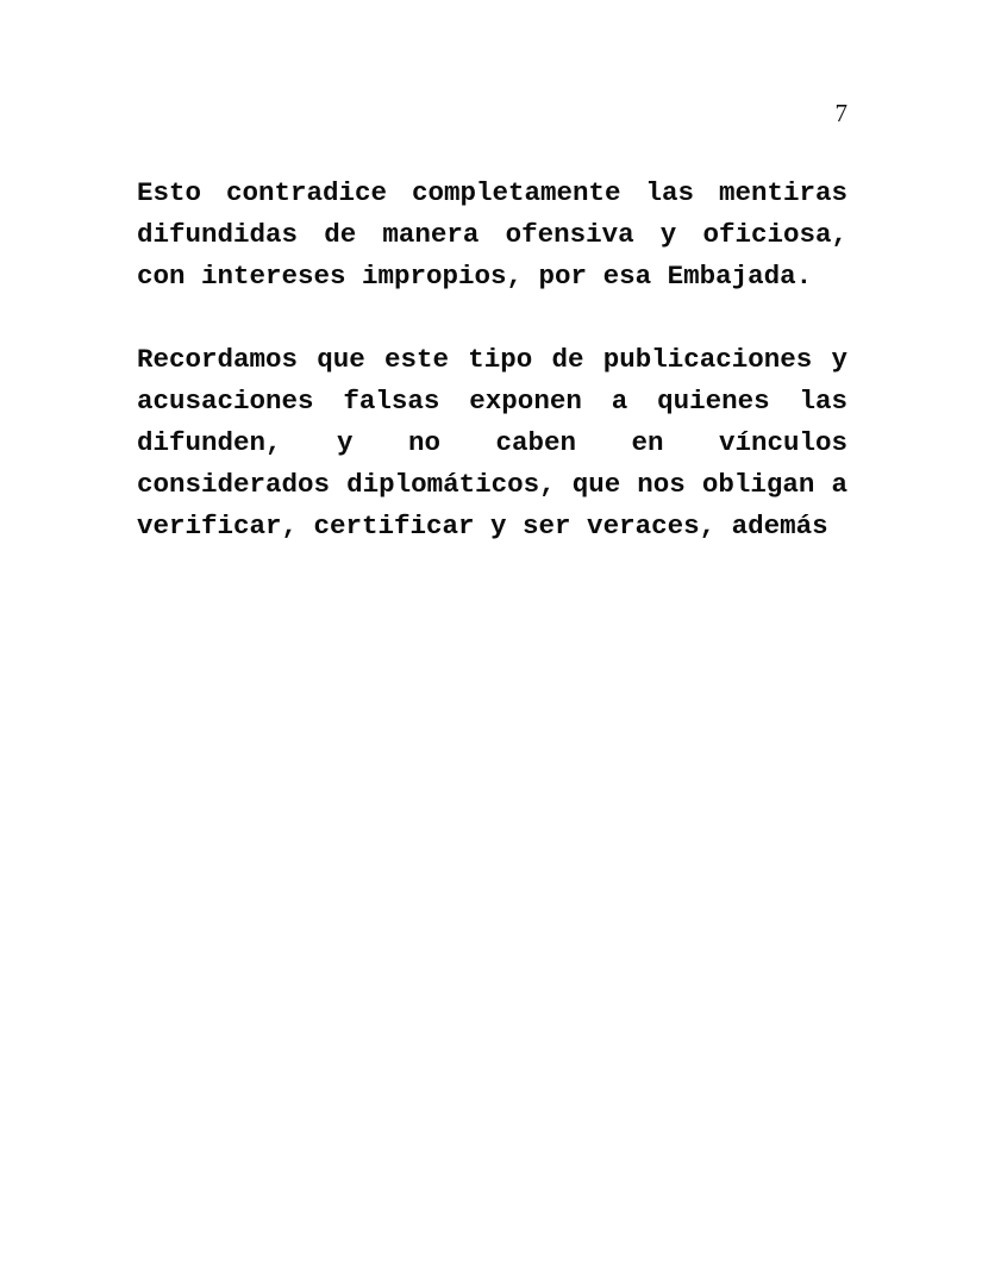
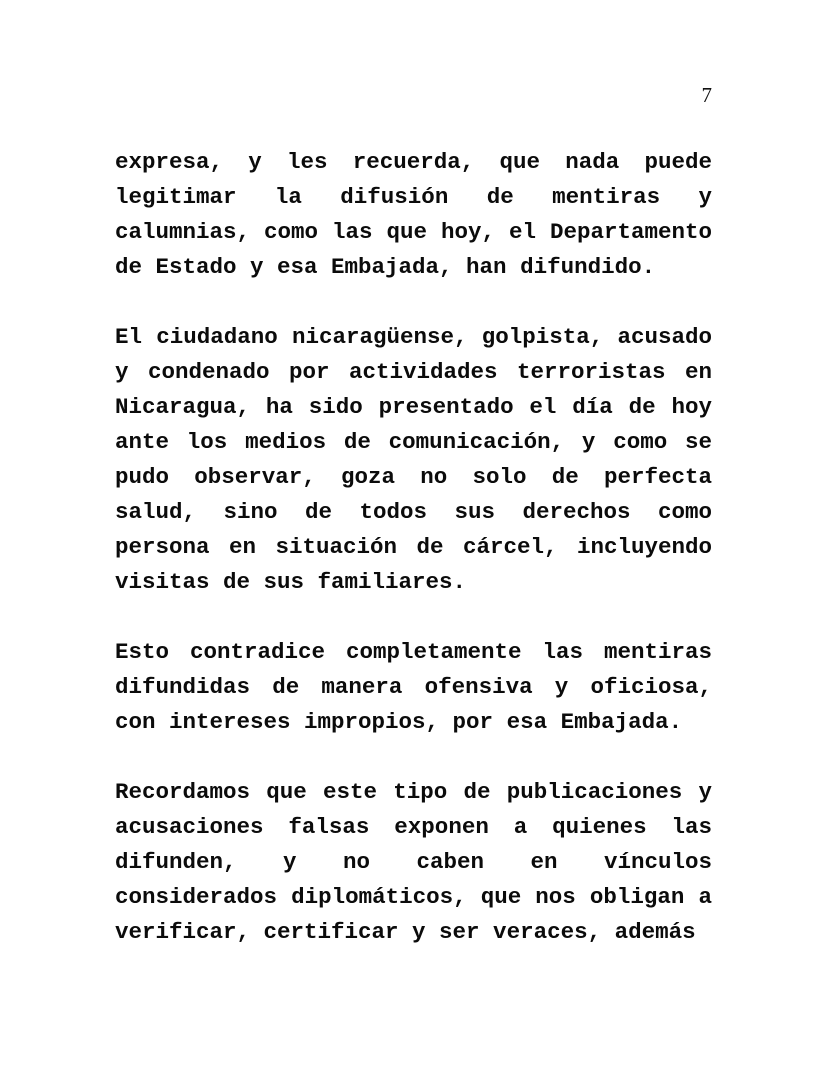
  7
+ expresa, y les recuerda, que nada puede legitimar la difusión de mentiras y calumnias, como las que hoy, el Departamento de Estado y esa Embajada, han difundido.
+ El ciudadano nicaragüense, golpista, acusado y condenado por actividades terroristas en Nicaragua, ha sido presentado el día de hoy ante los medios de comunicación, y como se pudo observar, goza no solo de perfecta salud, sino de todos sus derechos como persona en situación de cárcel, incluyendo visitas de sus familiares.
  Esto contradice completamente las mentiras difundidas de manera ofensiva y oficiosa, con intereses impropios, por esa Embajada.
  Recordamos que este tipo de publicaciones y acusaciones falsas exponen a quienes las difunden, y no caben en vínculos considerados diplomáticos, que nos obligan a verificar, certificar y ser veraces, además
